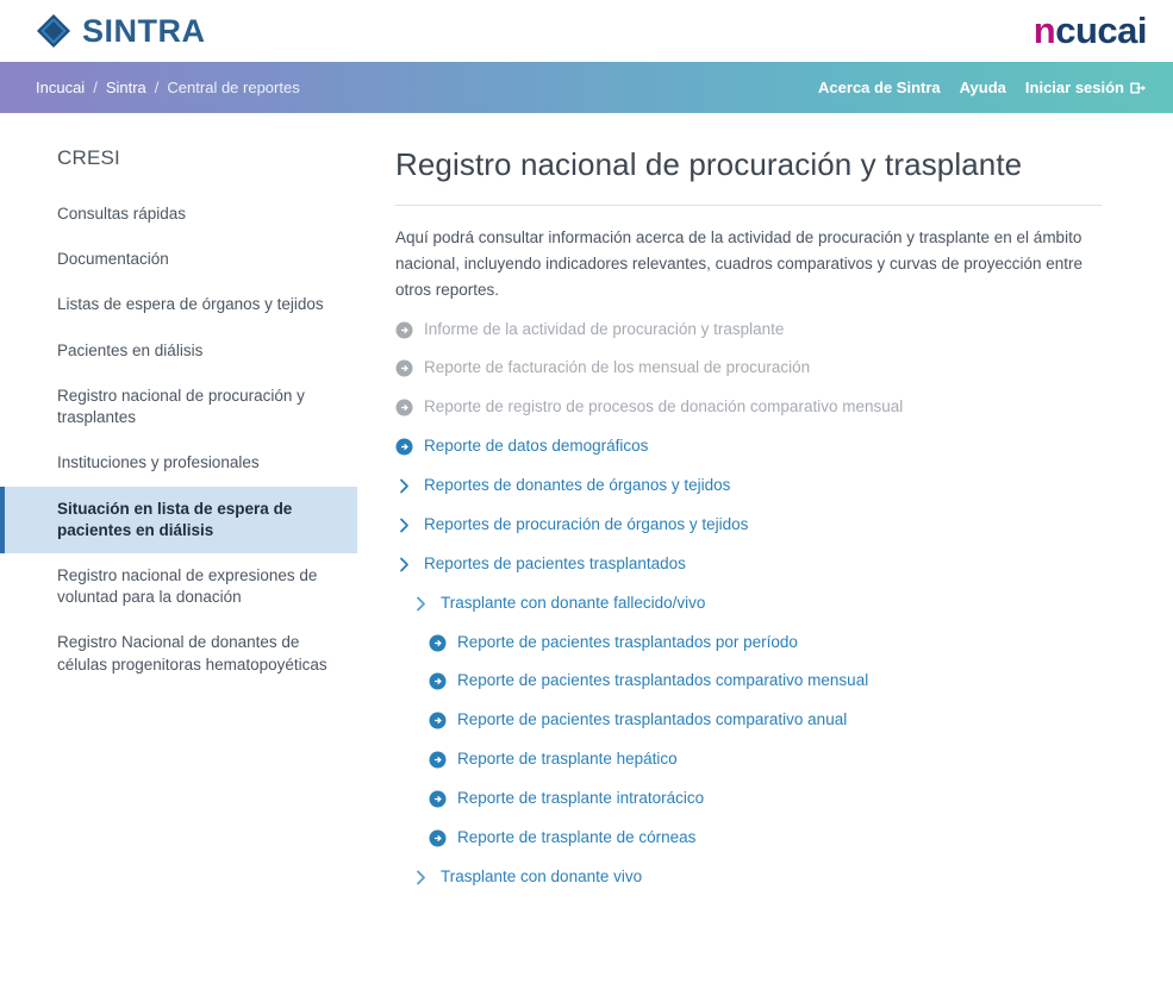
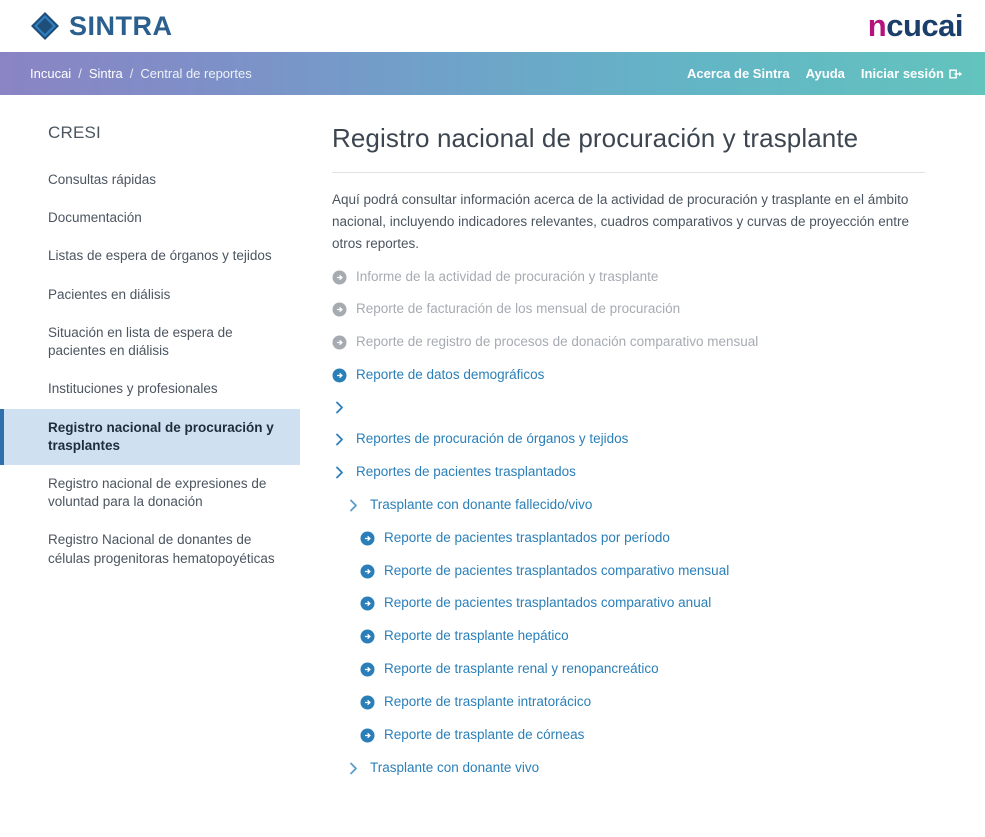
  SINTRA
  n
  cucai
  Incucai
  /
  Sintra
  /
  Central de reportes
  Acerca de Sintra
  Ayuda
  Iniciar sesión
  CRESI
  Consultas rápidas
  Documentación
  Listas de espera de órganos y tejidos
  Pacientes en diálisis
- Registro nacional de procuración y trasplantes
+ Situación en lista de espera de pacientes en diálisis
  Instituciones y profesionales
- Situación en lista de espera de pacientes en diálisis
+ Registro nacional de procuración y trasplantes
  Registro nacional de expresiones de voluntad para la donación
  Registro Nacional de donantes de células progenitoras hematopoyéticas
  Registro nacional de procuración y trasplante
  Aquí podrá consultar información acerca de la actividad de procuración y trasplante en el ámbito nacional, incluyendo indicadores relevantes, cuadros comparativos y curvas de proyección entre otros reportes.
  Informe de la actividad de procuración y trasplante
  Reporte de facturación de los mensual de procuración
  Reporte de registro de procesos de donación comparativo mensual
  Reporte de datos demográficos
- Reportes de donantes de órganos y tejidos
  Reportes de procuración de órganos y tejidos
  Reportes de pacientes trasplantados
  Trasplante con donante fallecido/vivo
  Reporte de pacientes trasplantados por período
  Reporte de pacientes trasplantados comparativo mensual
  Reporte de pacientes trasplantados comparativo anual
  Reporte de trasplante hepático
+ Reporte de trasplante renal y renopancreático
  Reporte de trasplante intratorácico
  Reporte de trasplante de córneas
  Trasplante con donante vivo
